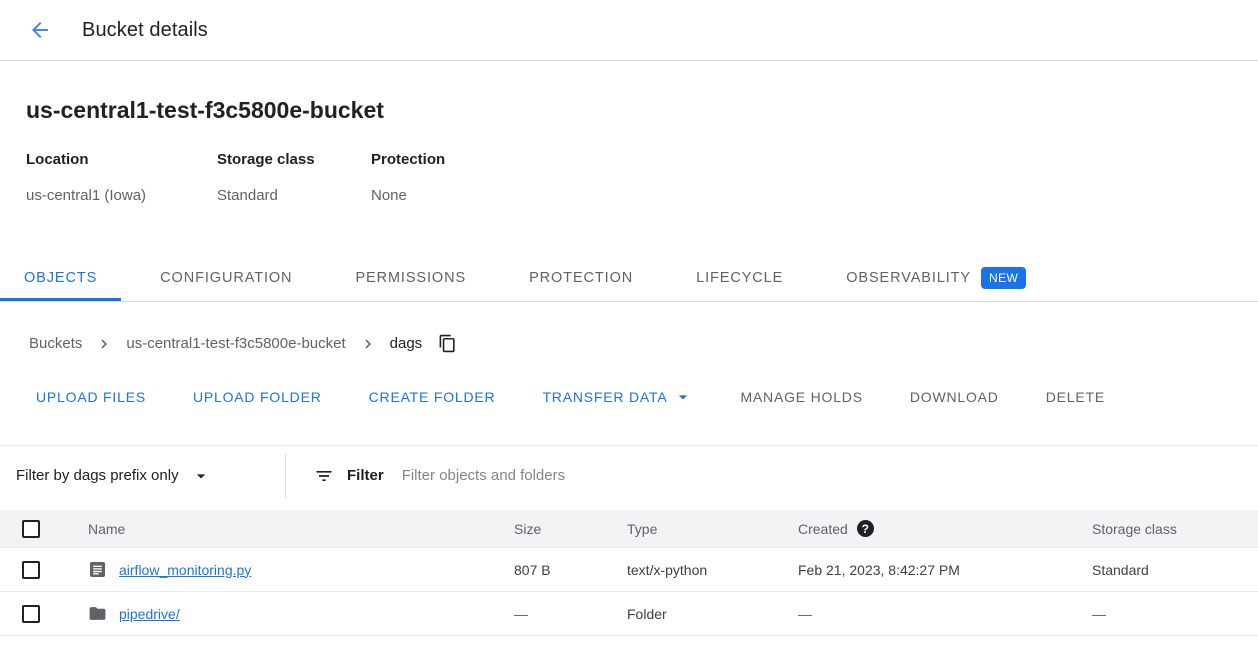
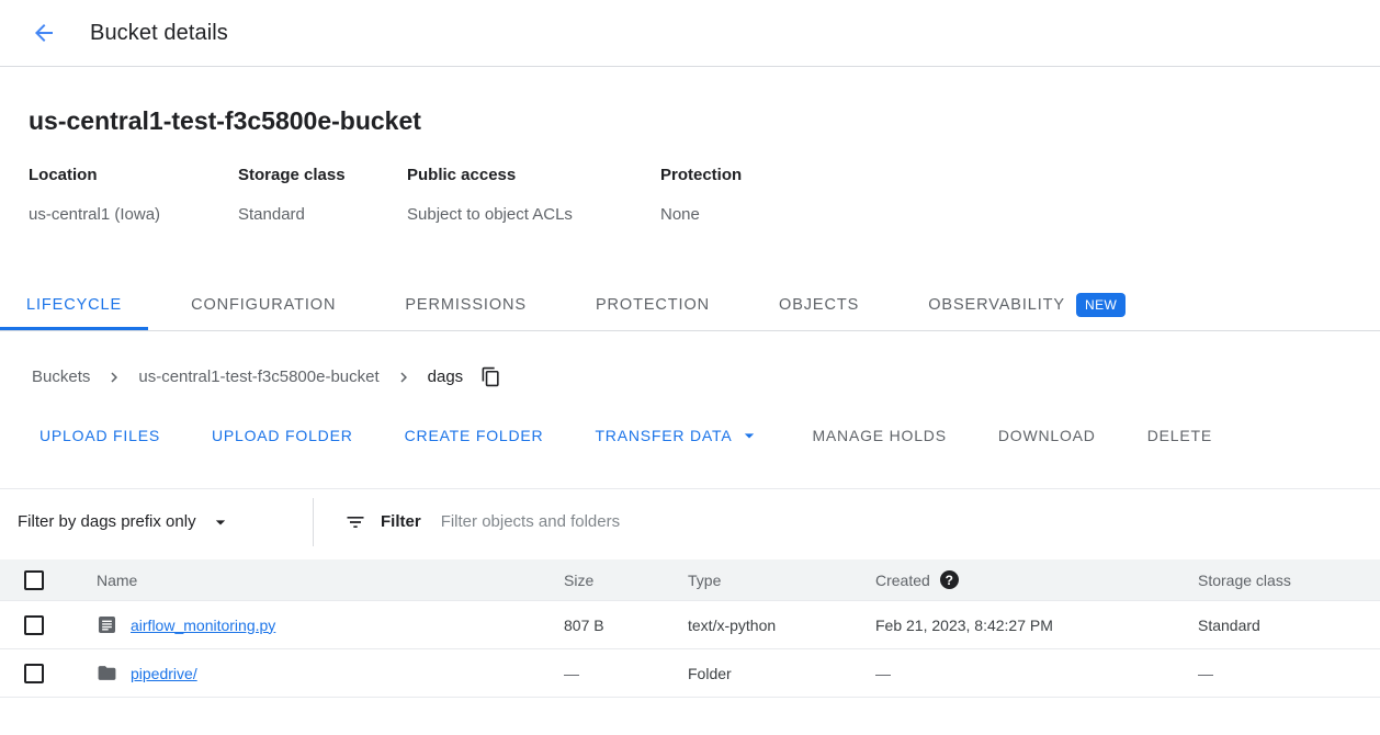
  Bucket details
  us-central1-test-f3c5800e-bucket
  Location
  us-central1 (Iowa)
  Storage class
  Standard
+ Public access
+ Subject to object ACLs
  Protection
  None
- OBJECTS
+ LIFECYCLE
  CONFIGURATION
  PERMISSIONS
  PROTECTION
- LIFECYCLE
+ OBJECTS
  OBSERVABILITY
  NEW
  Buckets
  us-central1-test-f3c5800e-bucket
  dags
  UPLOAD FILES
  UPLOAD FOLDER
  CREATE FOLDER
  TRANSFER DATA
  MANAGE HOLDS
  DOWNLOAD
  DELETE
  Filter by dags prefix only
  Filter
  Filter objects and folders
  Name
  Size
  Type
  Created
  ?
  Storage class
  airflow_monitoring.py
  807 B
  text/x-python
  Feb 21, 2023, 8:42:27 PM
  Standard
  pipedrive/
  —
  Folder
  —
  —
